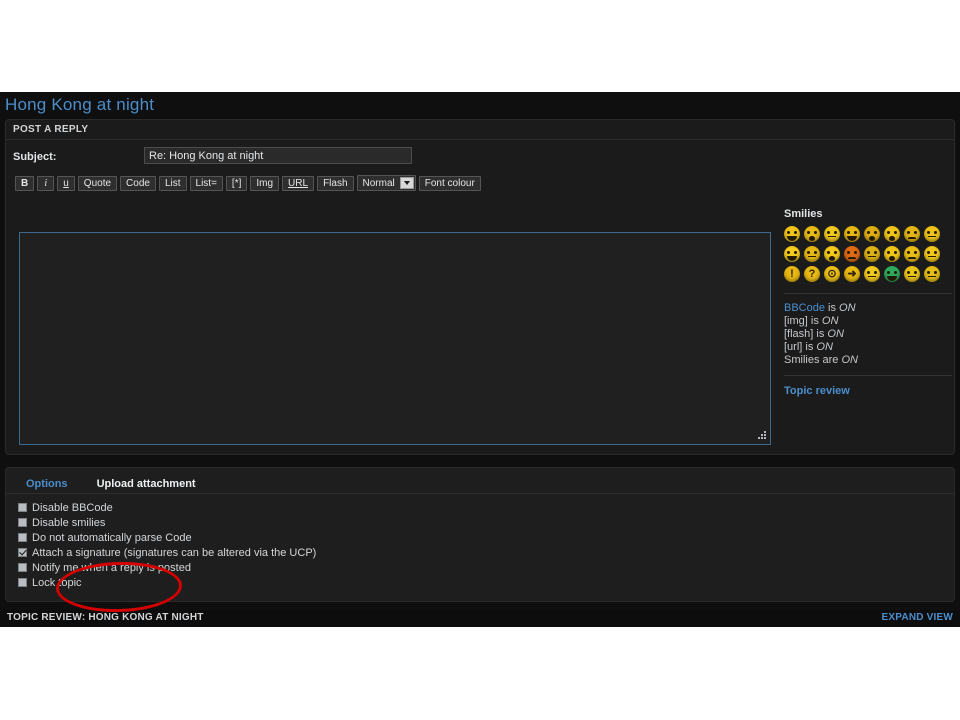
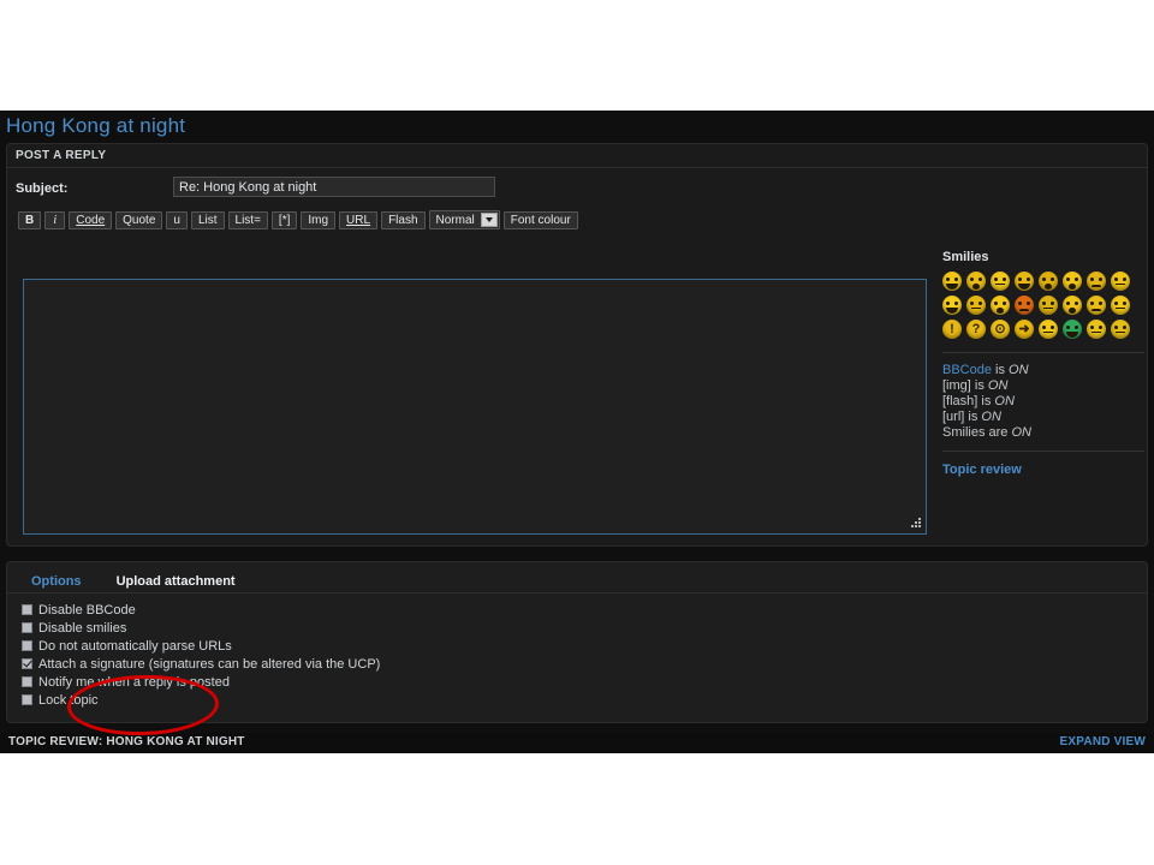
  Hong Kong at night
  POST A REPLY
  Subject:
  Re: Hong Kong at night
  B
  i
- u
+ Code
  Quote
- Code
+ u
  List
  List=
  [*]
  Img
  URL
  Flash
  Normal
  Font colour
  Smilies
  !
  ?
  ⊙
  ➜
  BBCode is ON
  [img] is ON
  [flash] is ON
  [url] is ON
  Smilies are ON
  Topic review
  Options
  Upload attachment
  Disable BBCode
  Disable smilies
- Do not automatically parse Code
+ Do not automatically parse URLs
  Attach a signature (signatures can be altered via the UCP)
  Notify me when a reply is posted
  Lock topic
  TOPIC REVIEW: HONG KONG AT NIGHT
  EXPAND VIEW
